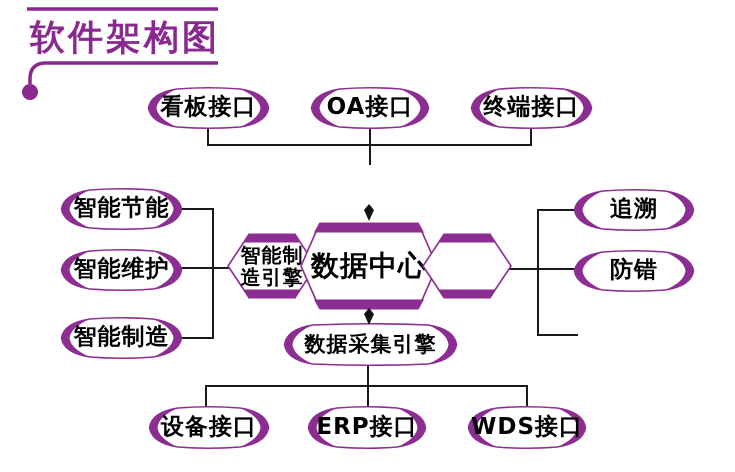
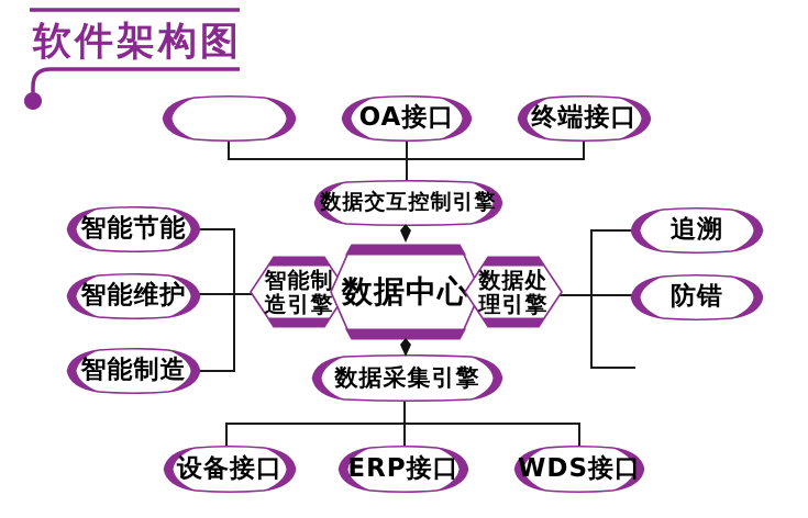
  软件架构图
- 看板接口
  OA接口
  终端接口
+ 数据交互控制引擎
  智能节能
  智能维护
  智能制造
  智能制
  造引擎
  数据中心
+ 数据处
+ 理引擎
  追溯
  防错
  数据采集引擎
  设备接口
  ERP接口
  WDS接口
